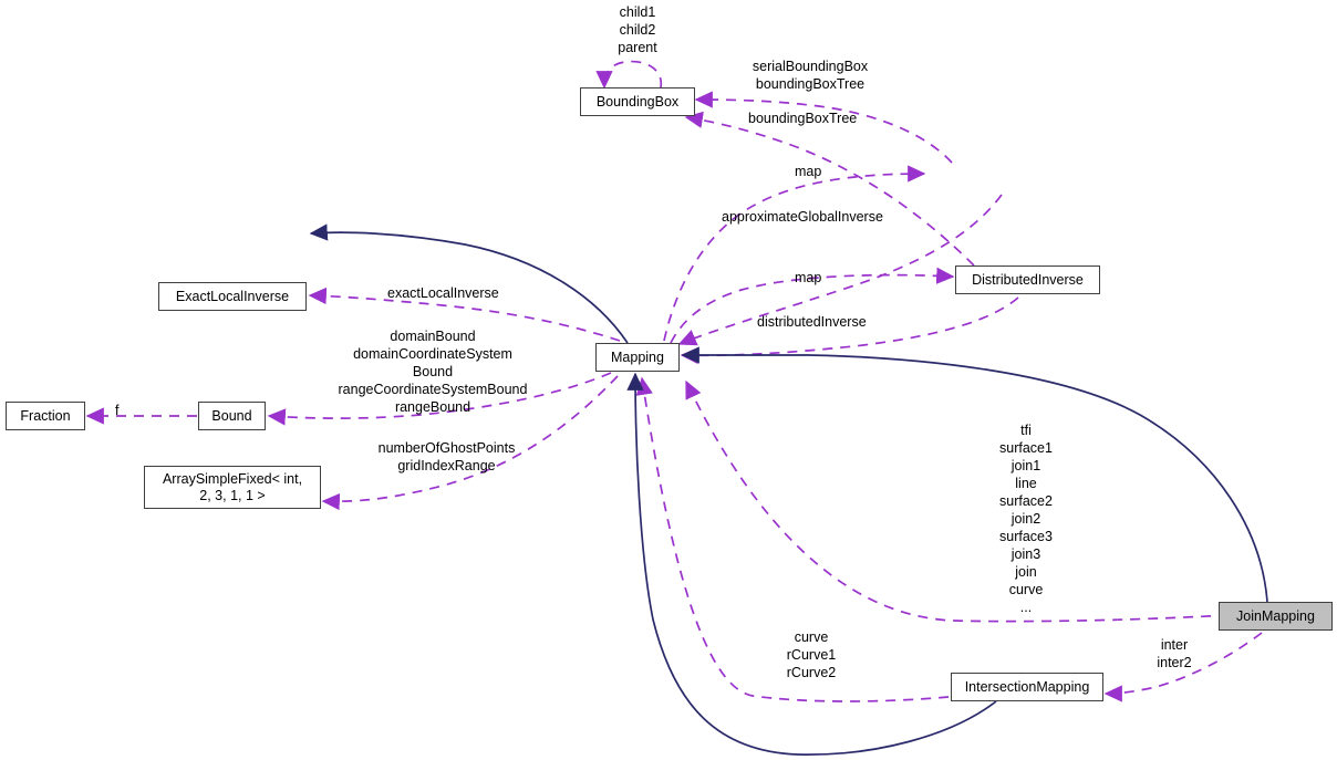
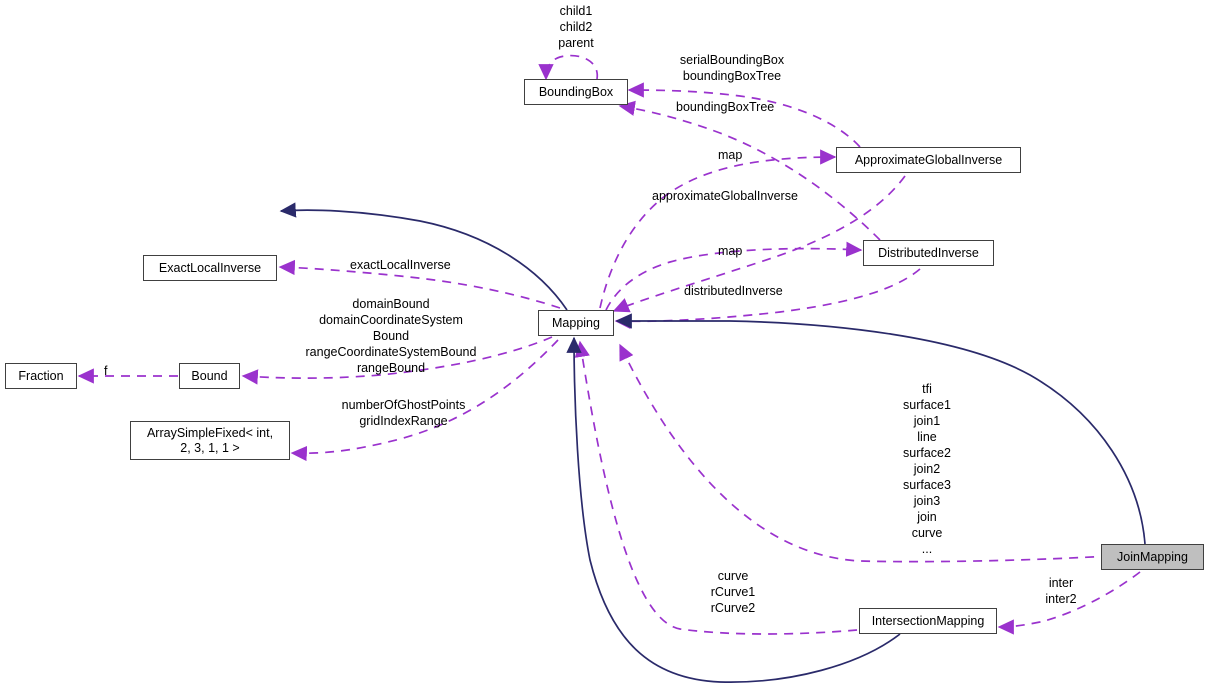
  BoundingBox
+ ApproximateGlobalInverse
  DistributedInverse
  ExactLocalInverse
  Mapping
  Fraction
  Bound
  ArraySimpleFixed< int,
  2, 3, 1, 1 >
  JoinMapping
  IntersectionMapping
  child1
  child2
  parent
  serialBoundingBox
  boundingBoxTree
  boundingBoxTree
  map
  approximateGlobalInverse
  map
  distributedInverse
  exactLocalInverse
  domainBound
  domainCoordinateSystem
  Bound
  rangeCoordinateSystemBound
  rangeBound
  f
  numberOfGhostPoints
  gridIndexRange
  tfi
  surface1
  join1
  line
  surface2
  join2
  surface3
  join3
  join
  curve
  ...
  curve
  rCurve1
  rCurve2
  inter
  inter2
